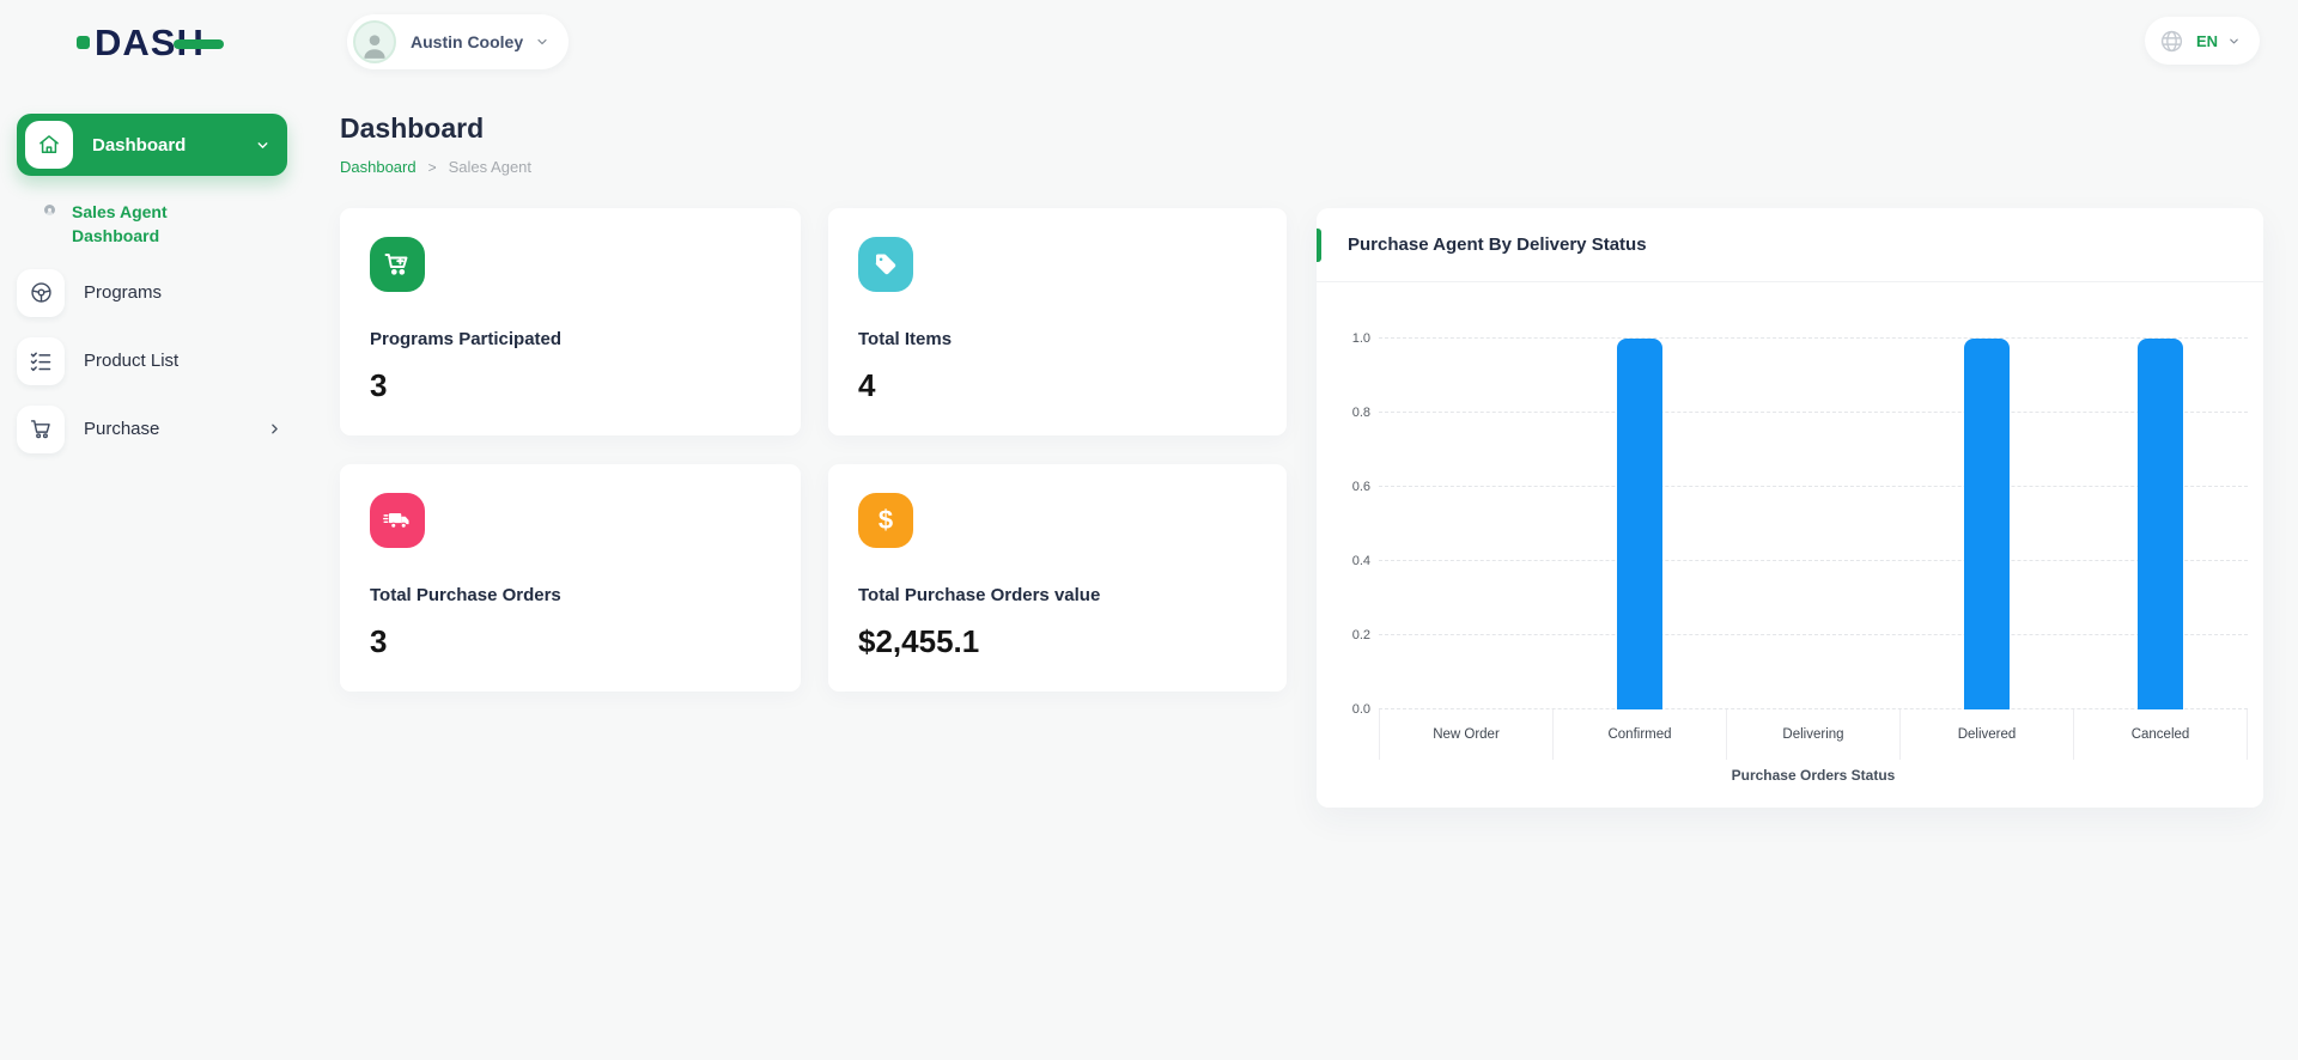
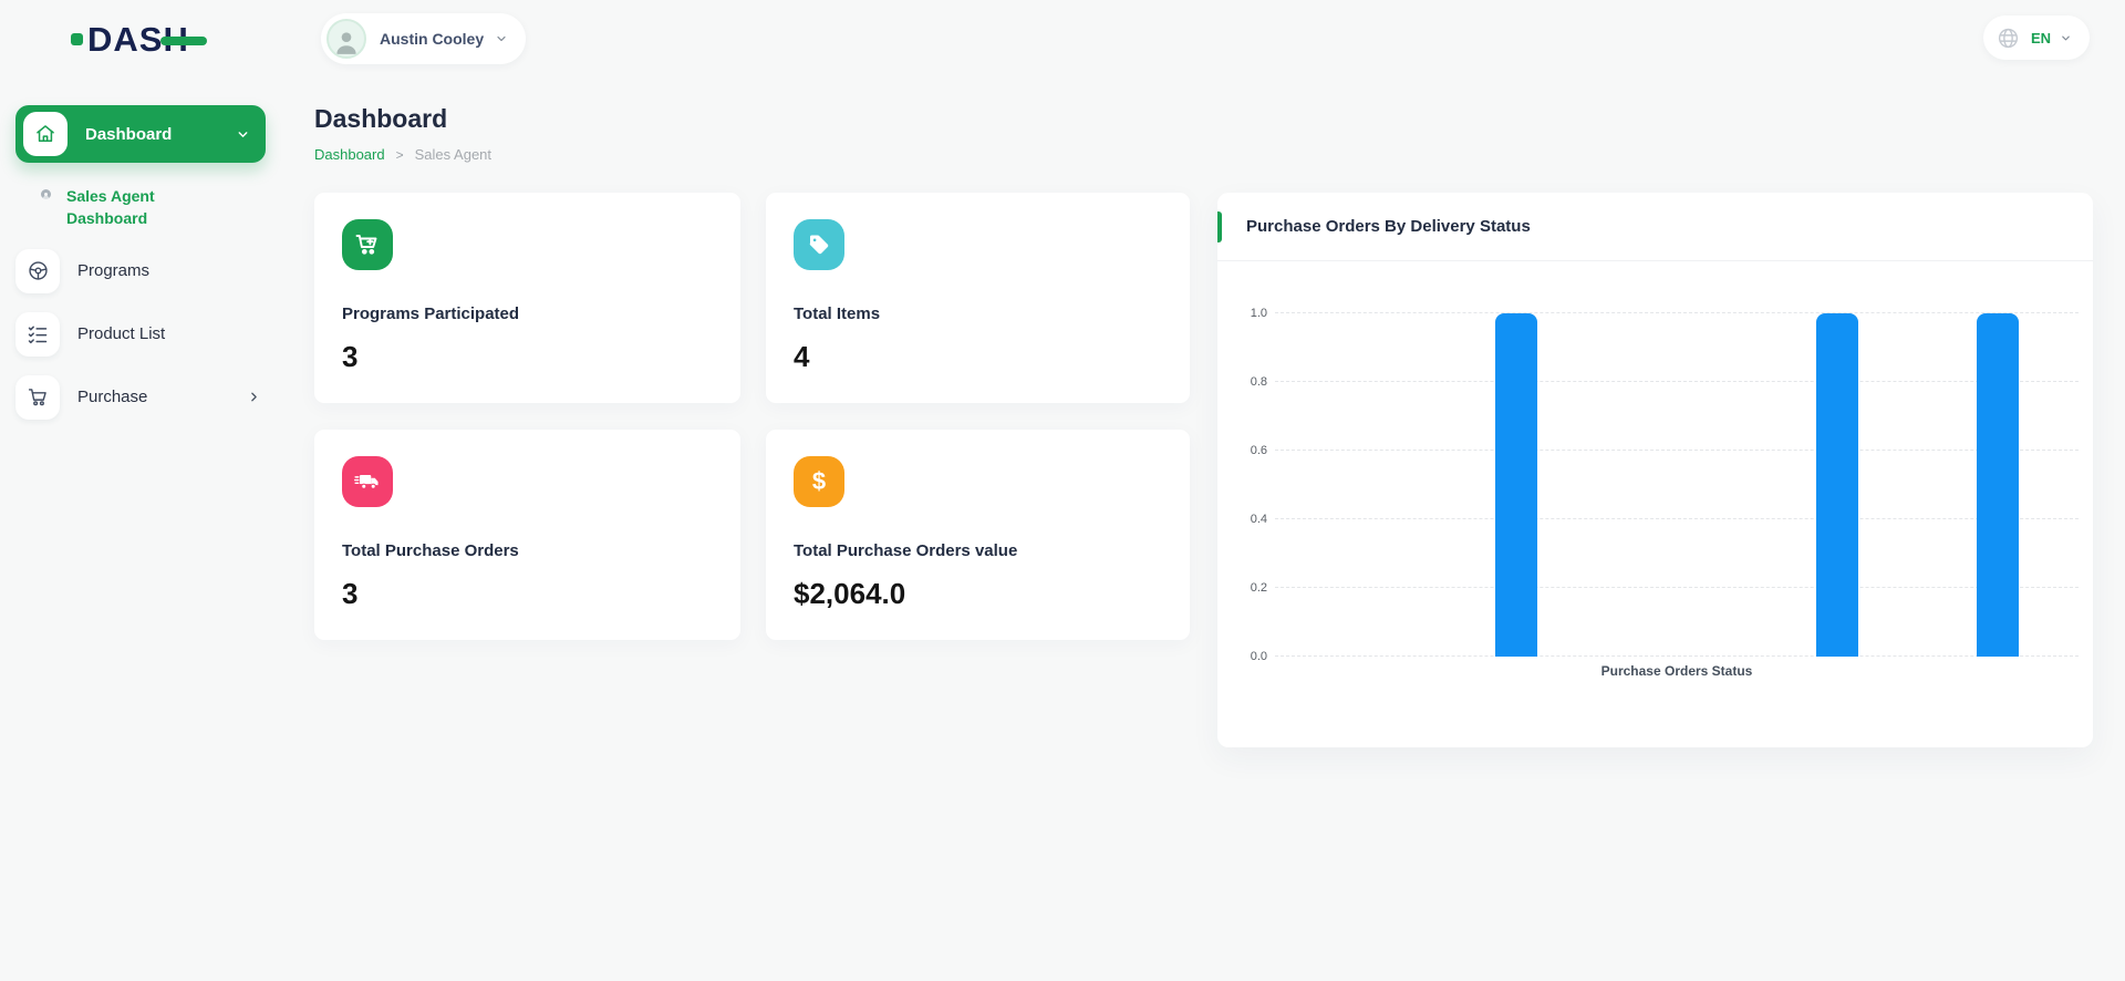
  DAS
  Austin Cooley
  EN
  Dashboard
  Sales Agent Dashboard
  Programs
  Product List
  Purchase
  Dashboard
  Dashboard
  >
  Sales Agent
  Programs Participated
  3
  Total Items
  4
  Total Purchase Orders
  3
  $
  Total Purchase Orders value
- $2,455.1
+ $2,064.0
- Purchase Agent By Delivery Status
+ Purchase Orders By Delivery Status
  0.0
  0.2
  0.4
  0.6
  0.8
  1.0
- New Order
- Confirmed
- Delivering
- Delivered
- Canceled
  Purchase Orders Status
